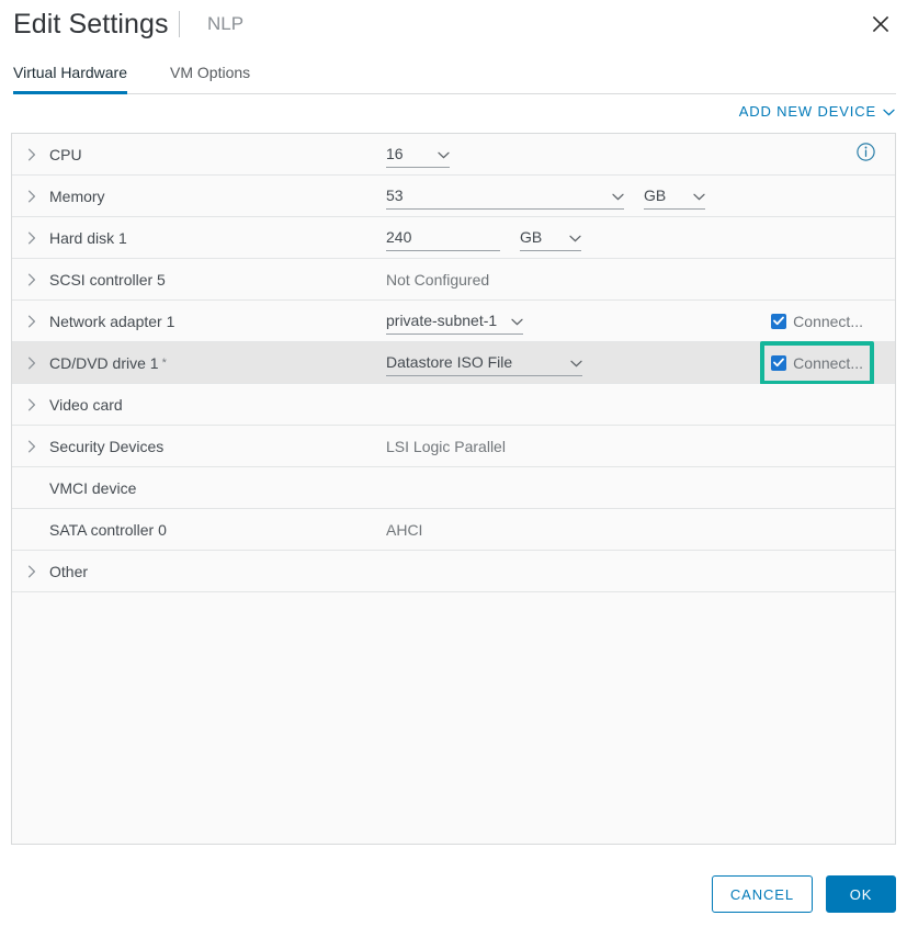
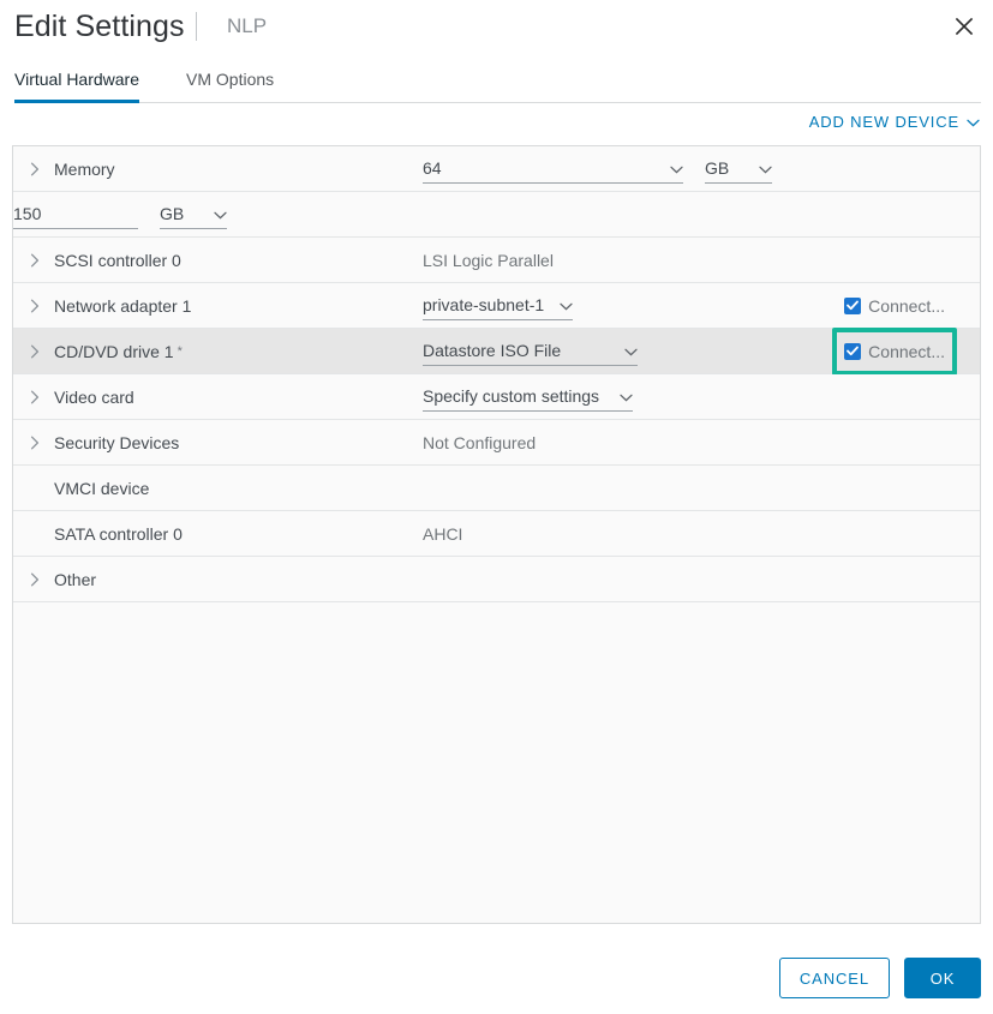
  Edit Settings
  NLP
  Virtual Hardware
  VM Options
  ADD NEW DEVICE
- CPU
- 16
  Memory
- 53
+ 64
  GB
- Hard disk 1
- 240
+ 150
  GB
- SCSI controller 5
+ SCSI controller 0
- Not Configured
+ LSI Logic Parallel
  Network adapter 1
  Connect...
  private-subnet-1
  CD/DVD drive 1
  *
  Connect...
  Datastore ISO File
  Video card
+ Specify custom settings
  Security Devices
- LSI Logic Parallel
+ Not Configured
  VMCI device
  SATA controller 0
  AHCI
  Other
  CANCEL
  OK
